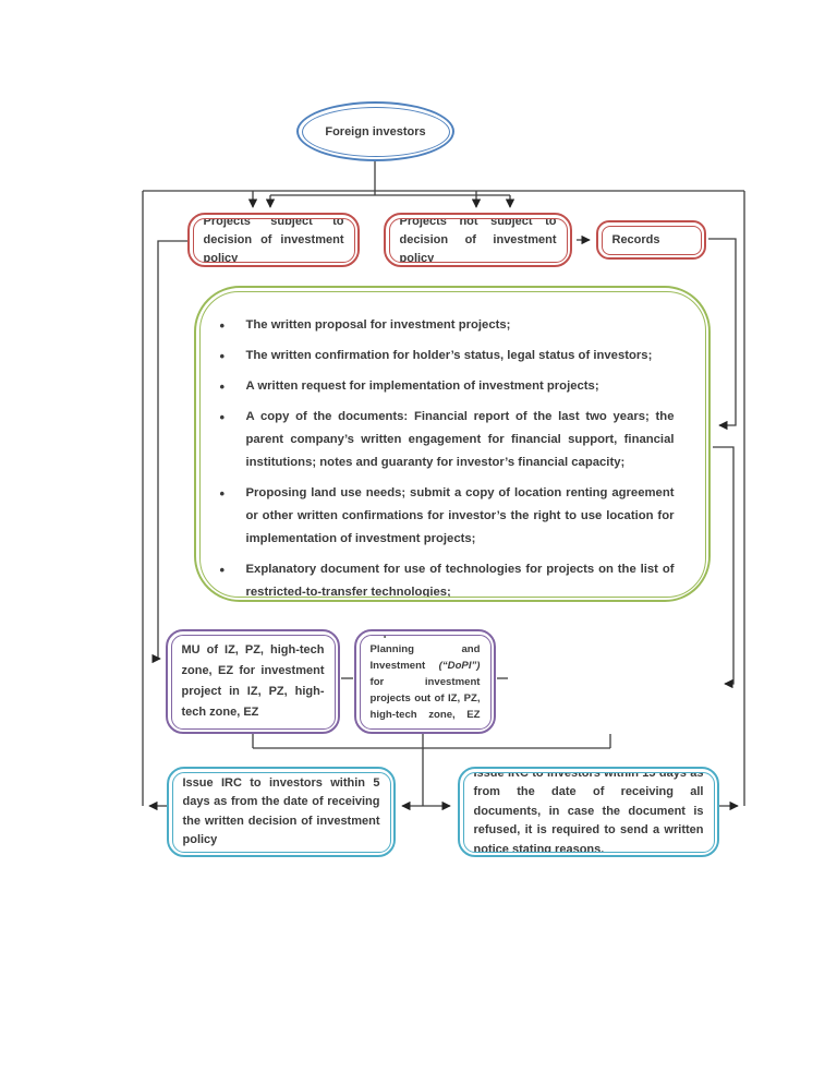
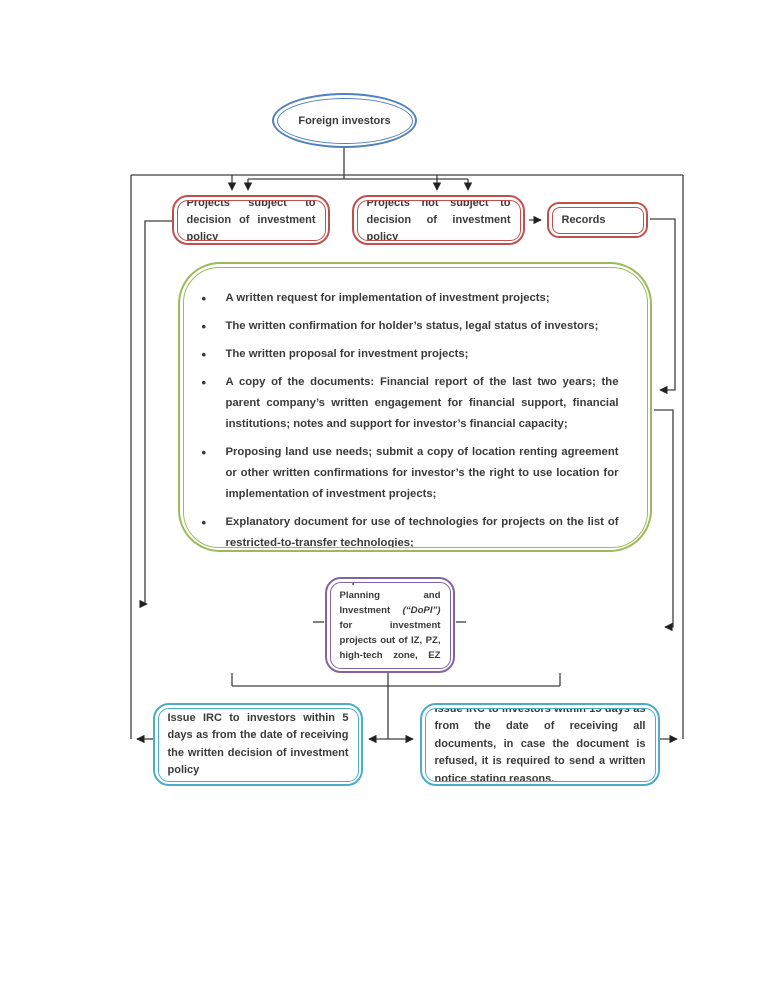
  Foreign investors
  Projects subject to decision of investment policy
  Projects not subject to decision of investment policy
  Records
- The written proposal for investment projects;
+ A written request for implementation of investment projects;
  The written confirmation for holder’s status, legal status of investors;
- A written request for implementation of investment projects;
+ The written proposal for investment projects;
- A copy of the documents: Financial report of the last two years; the parent company’s written engagement for financial support, financial institutions; notes and guaranty for investor’s financial capacity;
+ A copy of the documents: Financial report of the last two years; the parent company’s written engagement for financial support, financial institutions; notes and support for investor’s financial capacity;
  Proposing land use needs; submit a copy of location renting agreement or other written confirmations for investor’s the right to use location for implementation of investment projects;
  Explanatory document for use of technologies for projects on the list of restricted-to-transfer technologies;
- MU of IZ, PZ, high-tech zone, EZ for investment project in IZ, PZ, high-tech zone, EZ
  Planning and Investment (“DoPI”) for investment projects out of IZ, PZ, high-tech zone, EZ
  Issue IRC to investors within 5 days as from the date of receiving the written decision of investment policy
  Issue IRC to investors within 15 days as from the date of receiving all documents, in case the document is refused, it is required to send a written notice stating reasons.
